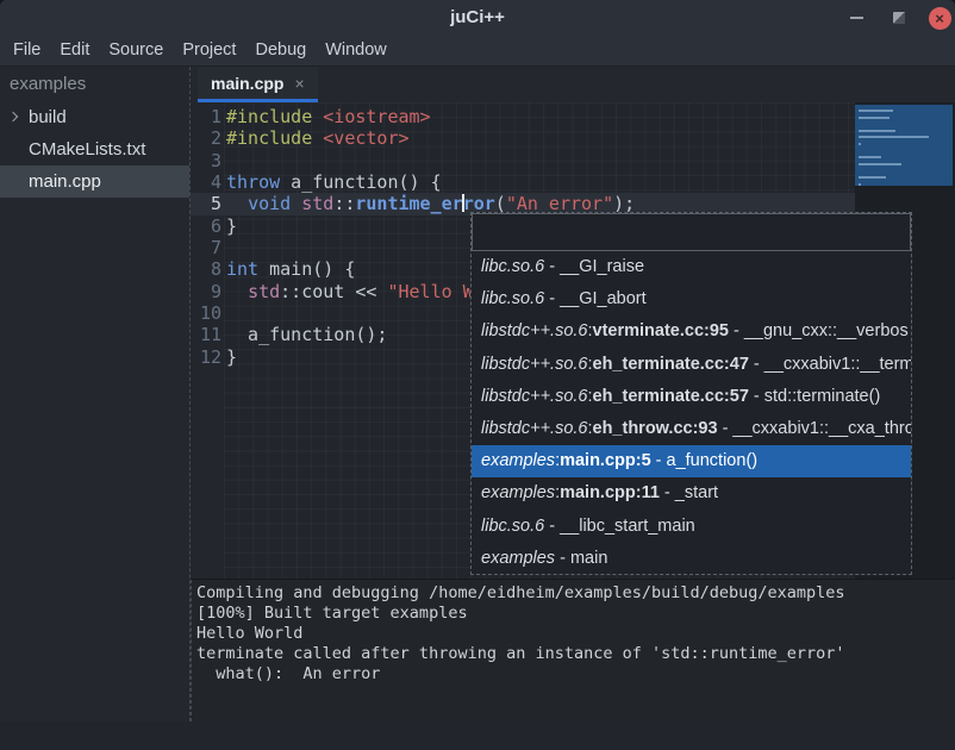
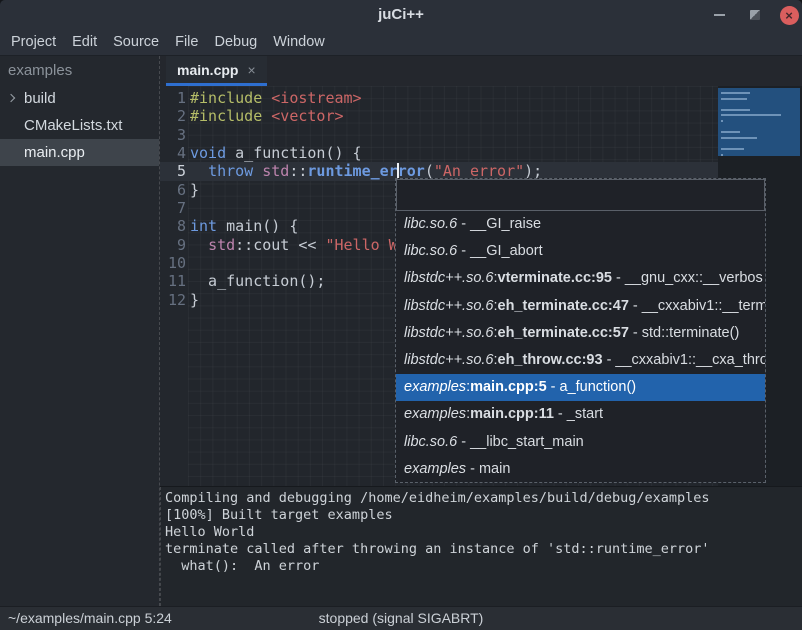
  juCi++
  ×
- File
+ Project
  Edit
  Source
- Project
+ File
  Debug
  Window
  examples
  build
  CMakeLists.txt
  main.cpp
  main.cpp
  ×
  1
  #include <iostream>
  2
  #include <vector>
  3
  4
- throw a_function() {
+ void a_function() {
  5
- void std::runtime_error("An error");
+ throw std::runtime_error("An error");
  6
  }
  7
  8
  int main() {
  9
  std::cout << "Hello W
  10
  11
  a_function();
  12
  }
  libc.so.6 - __GI_raise
  libc.so.6 - __GI_abort
  libstdc++.so.6:vterminate.cc:95 - __gnu_cxx::__verbos
  libstdc++.so.6:eh_terminate.cc:47 - __cxxabiv1::__term
  libstdc++.so.6:eh_terminate.cc:57 - std::terminate()
  libstdc++.so.6:eh_throw.cc:93 - __cxxabiv1::__cxa_thro
  examples:main.cpp:5 - a_function()
  examples:main.cpp:11 - _start
  libc.so.6 - __libc_start_main
  examples - main
  Compiling and debugging /home/eidheim/examples/build/debug/examples
  [100%] Built target examples
  Hello World
  terminate called after throwing an instance of 'std::runtime_error'
  what(): An error
+ ~/examples/main.cpp 5:24
+ stopped (signal SIGABRT)
